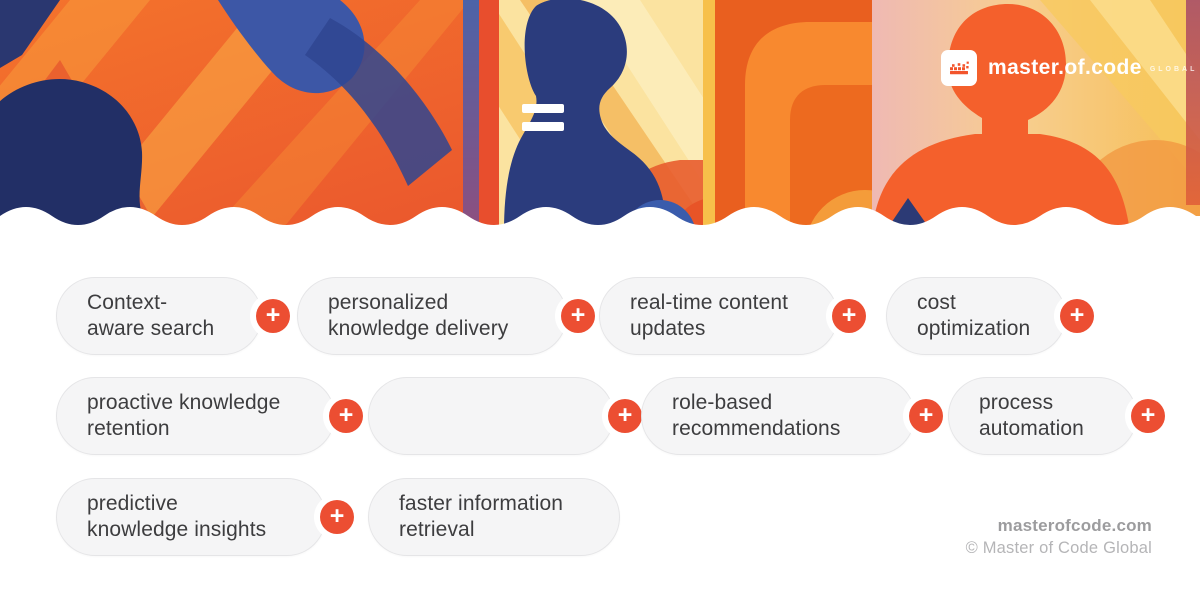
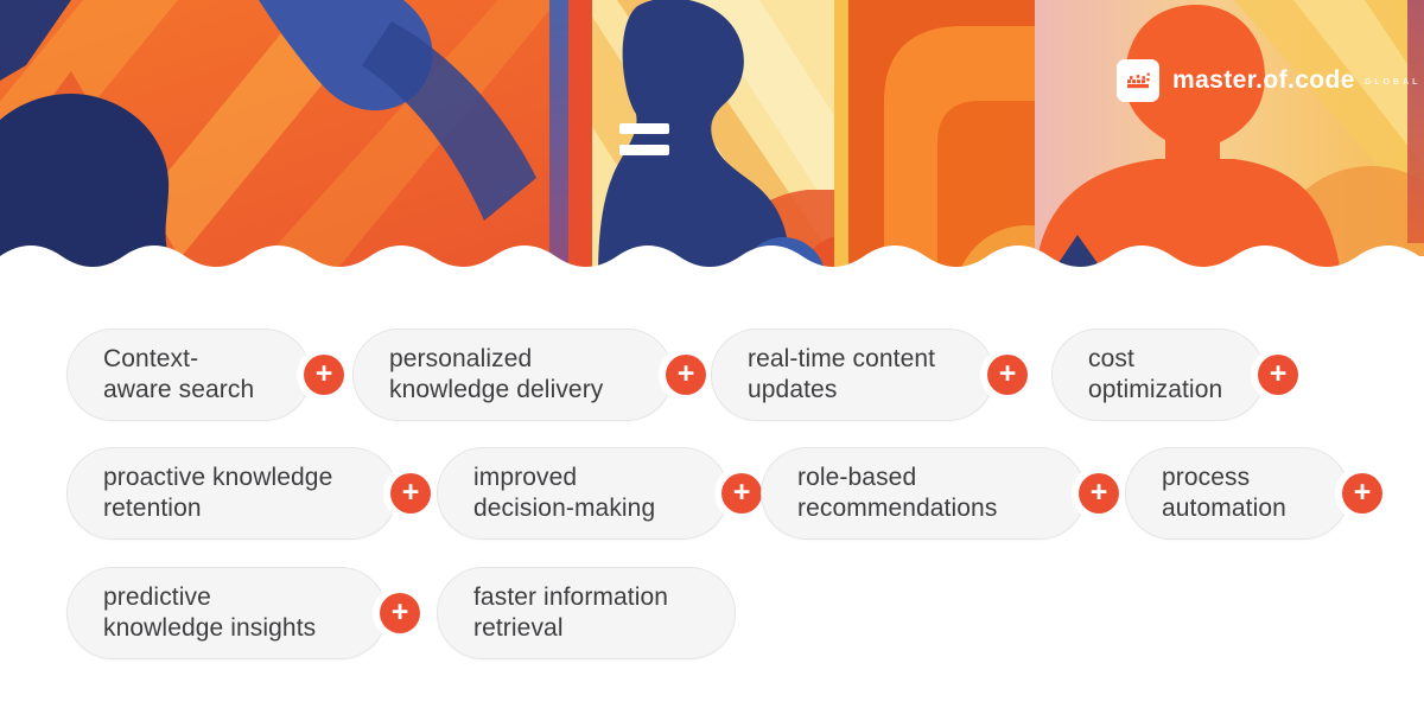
  master.of.code
  Context-
  aware search
  +
  personalized
  knowledge delivery
  +
  real-time content
  updates
  +
  cost
  optimization
  +
  proactive knowledge
  retention
  +
+ improved
+ decision-making
  +
  role-based
  recommendations
  +
  process
  automation
  +
  predictive
  knowledge insights
  +
  faster information
  retrieval
- masterofcode.com
- © Master of Code Global
